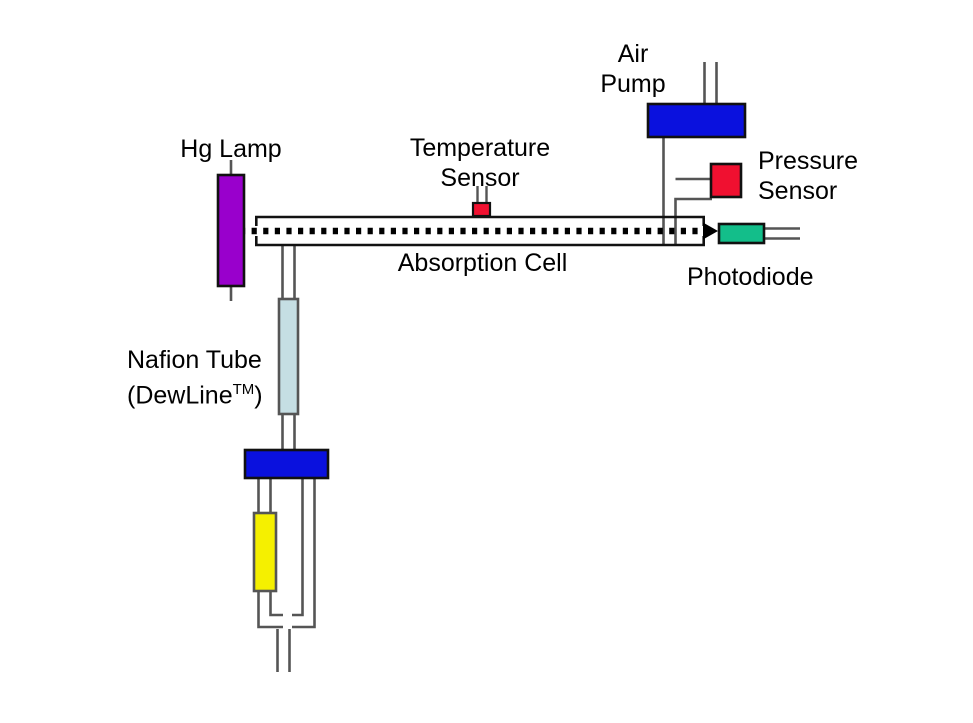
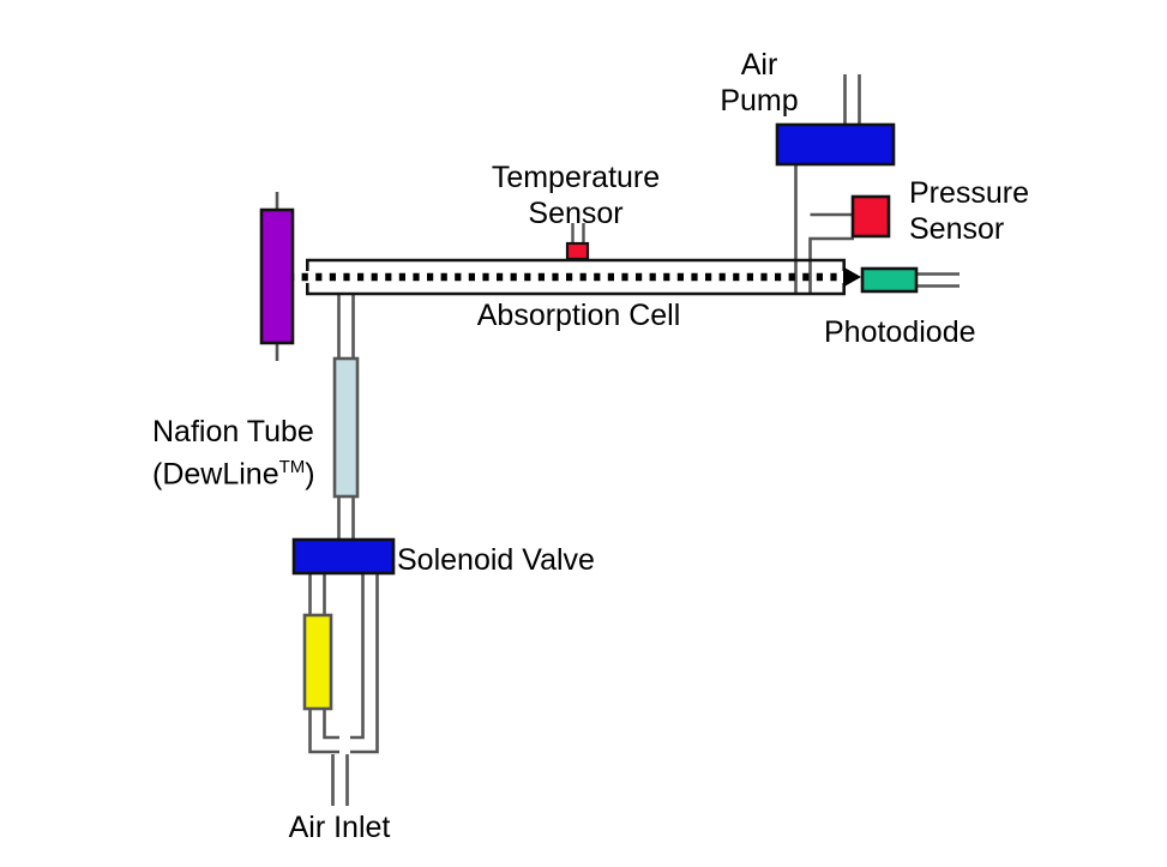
- Hg Lamp
  Temperature
  Sensor
  Air
  Pump
  Pressure
  Sensor
  Photodiode
  Absorption Cell
  Nafion Tube
  (DewLineTM)
+ Solenoid Valve
+ Air Inlet
